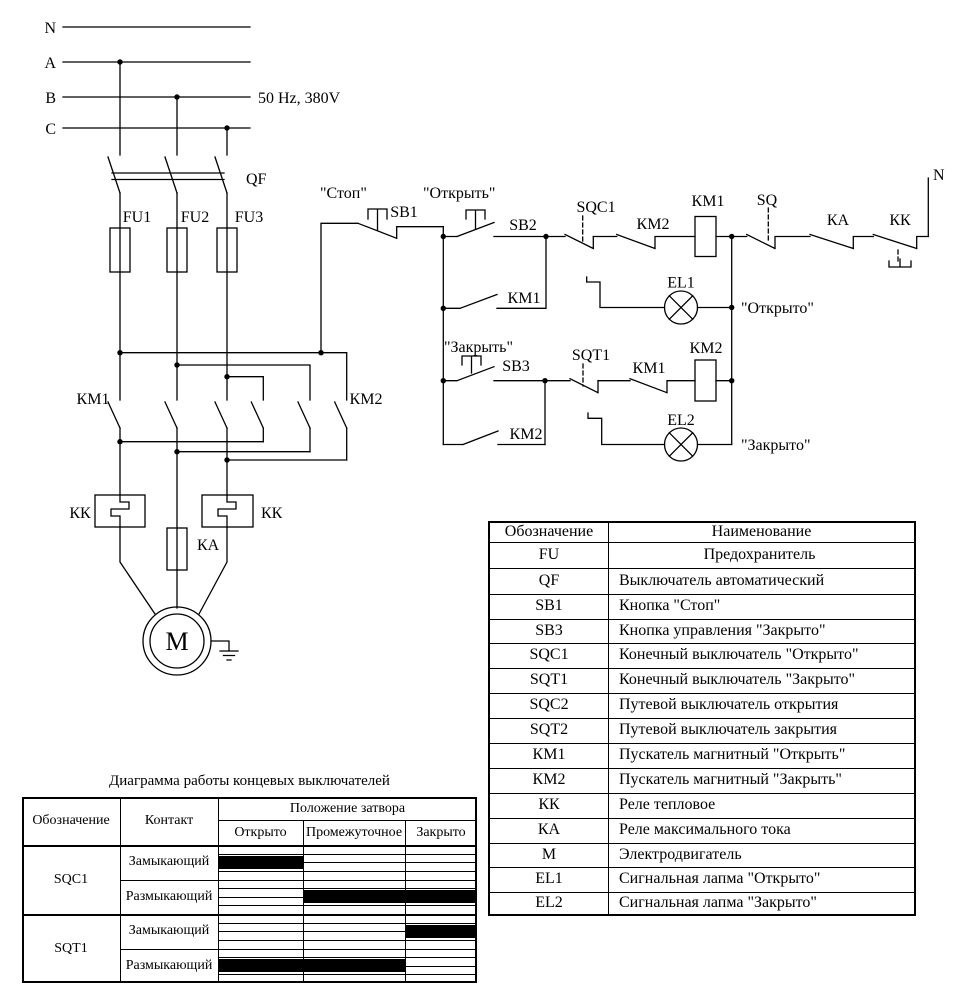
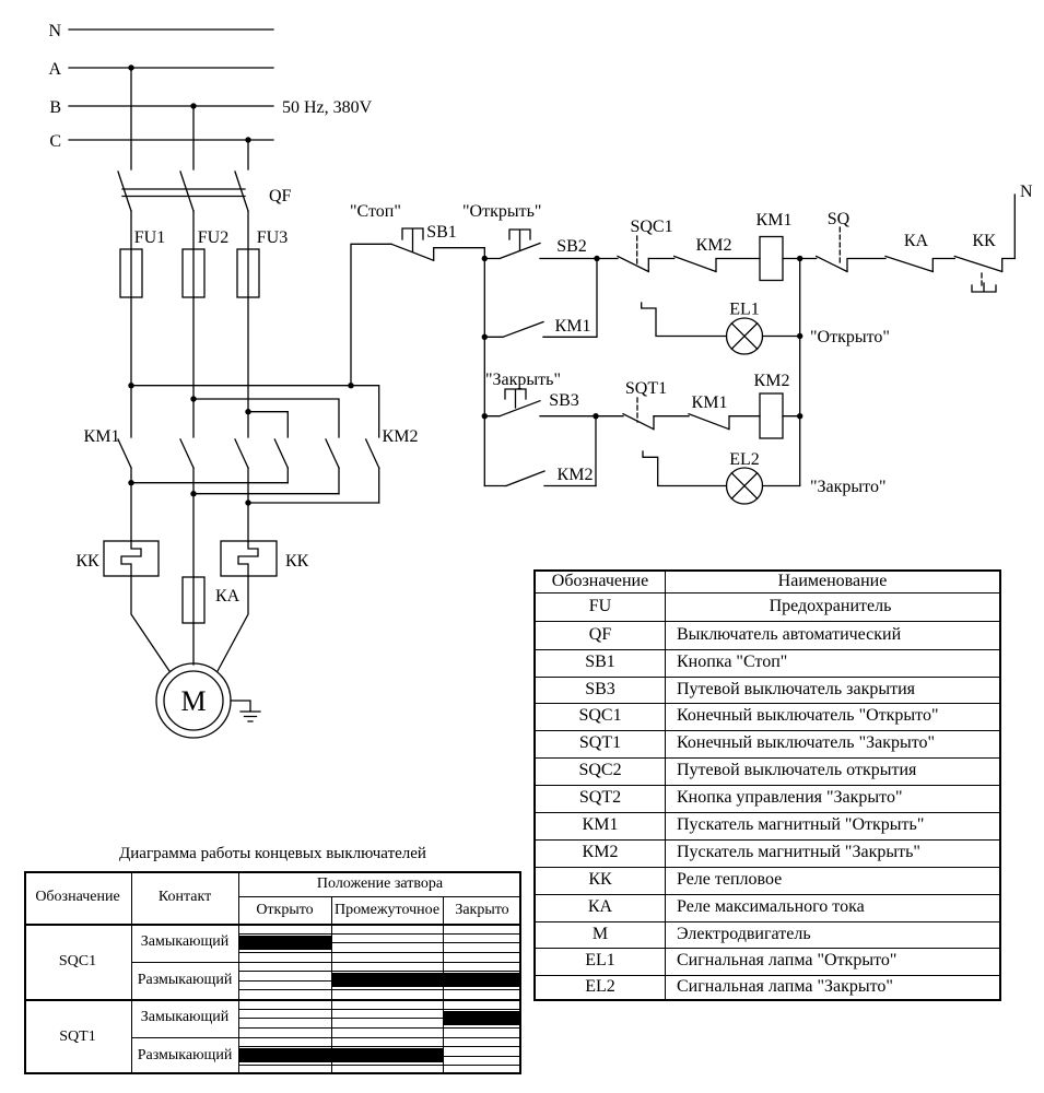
  N
  A
  B
  C
  50 Hz, 380V
  QF
  FU1
  FU2
  FU3
  КМ1
  КМ2
  КК
  КК
  КА
  М
  "Стоп"
  SB1
  "Открыть"
  SB2
  SQC1
  КМ2
  КМ1
  SQ
  КА
  КК
  N
  КМ1
  EL1
  "Открыто"
  "Закрыть"
  SB3
  SQT1
  КМ1
  КМ2
  КМ2
  EL2
  "Закрыто"
  Диаграмма работы концевых выключателей
  Обозначение
  Контакт
  Положение затвора
  Открыто
  Промежуточное
  Закрыто
  SQC1
  Замыкающий
  Размыкающий
  SQT1
  Замыкающий
  Размыкающий
  Обозначение	Наименование
  FU	Предохранитель
  QF	Выключатель автоматический
  SB1	Кнопка "Стоп"
- SB3	Кнопка управления "Закрыто"
+ SB3	Путевой выключатель закрытия
  SQC1	Конечный выключатель "Открыто"
  SQT1	Конечный выключатель "Закрыто"
  SQC2	Путевой выключатель открытия
- SQT2	Путевой выключатель закрытия
+ SQT2	Кнопка управления "Закрыто"
  КМ1	Пускатель магнитный "Открыть"
  КМ2	Пускатель магнитный "Закрыть"
  КК	Реле тепловое
  КА	Реле максимального тока
  М	Электродвигатель
  EL1	Сигнальная лапма "Открыто"
  EL2	Сигнальная лапма "Закрыто"
